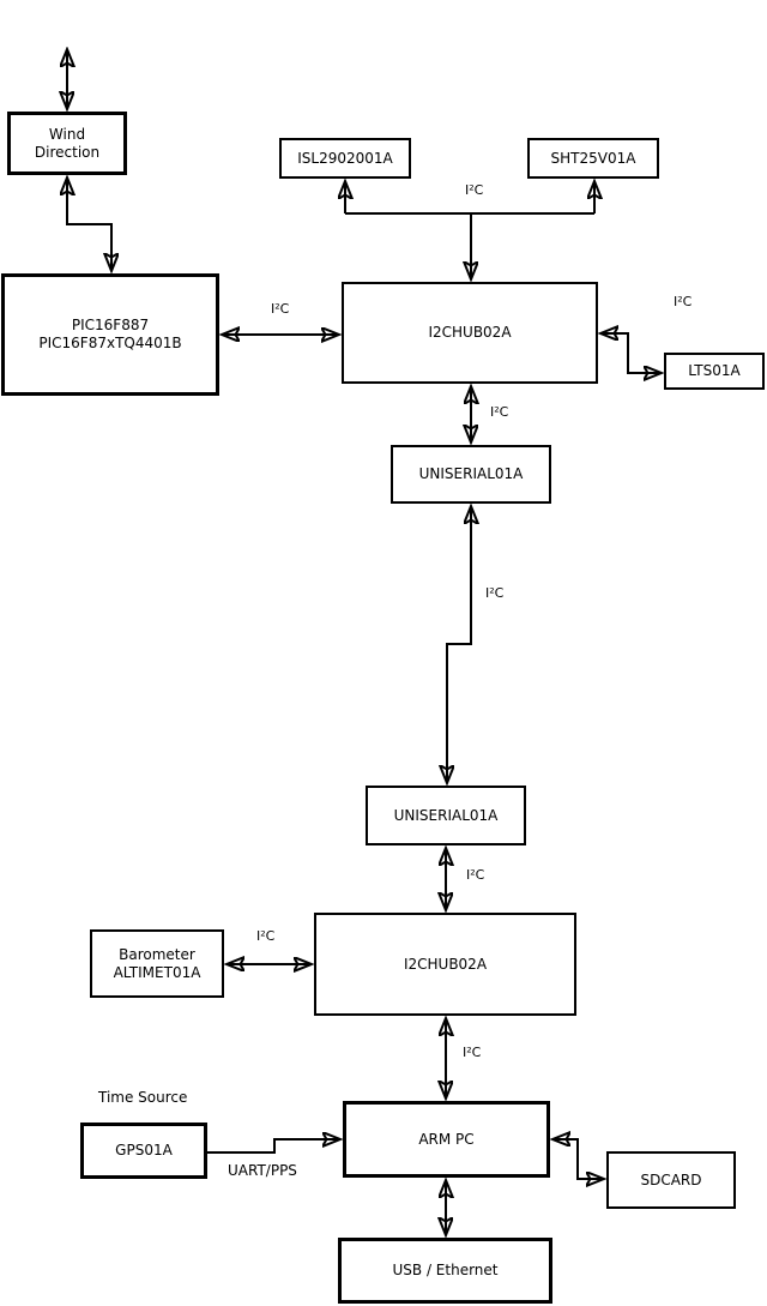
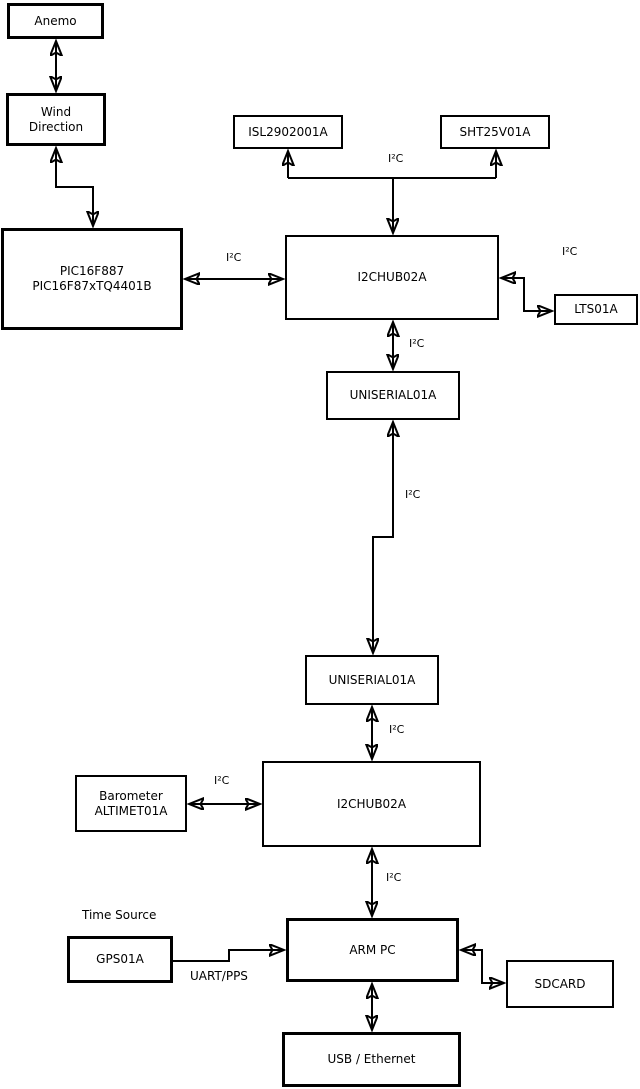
+ Anemo
  Wind
  Direction
  PIC16F887
  PIC16F87xTQ4401B
  ISL2902001A
  SHT25V01A
  I2CHUB02A
  LTS01A
  UNISERIAL01A
  UNISERIAL01A
  I2CHUB02A
  Barometer
  ALTIMET01A
  GPS01A
  ARM PC
  SDCARD
  USB / Ethernet
  I²C
  I²C
  I²C
  I²C
  I²C
  I²C
  I²C
  I²C
  Time Source
  UART/PPS
